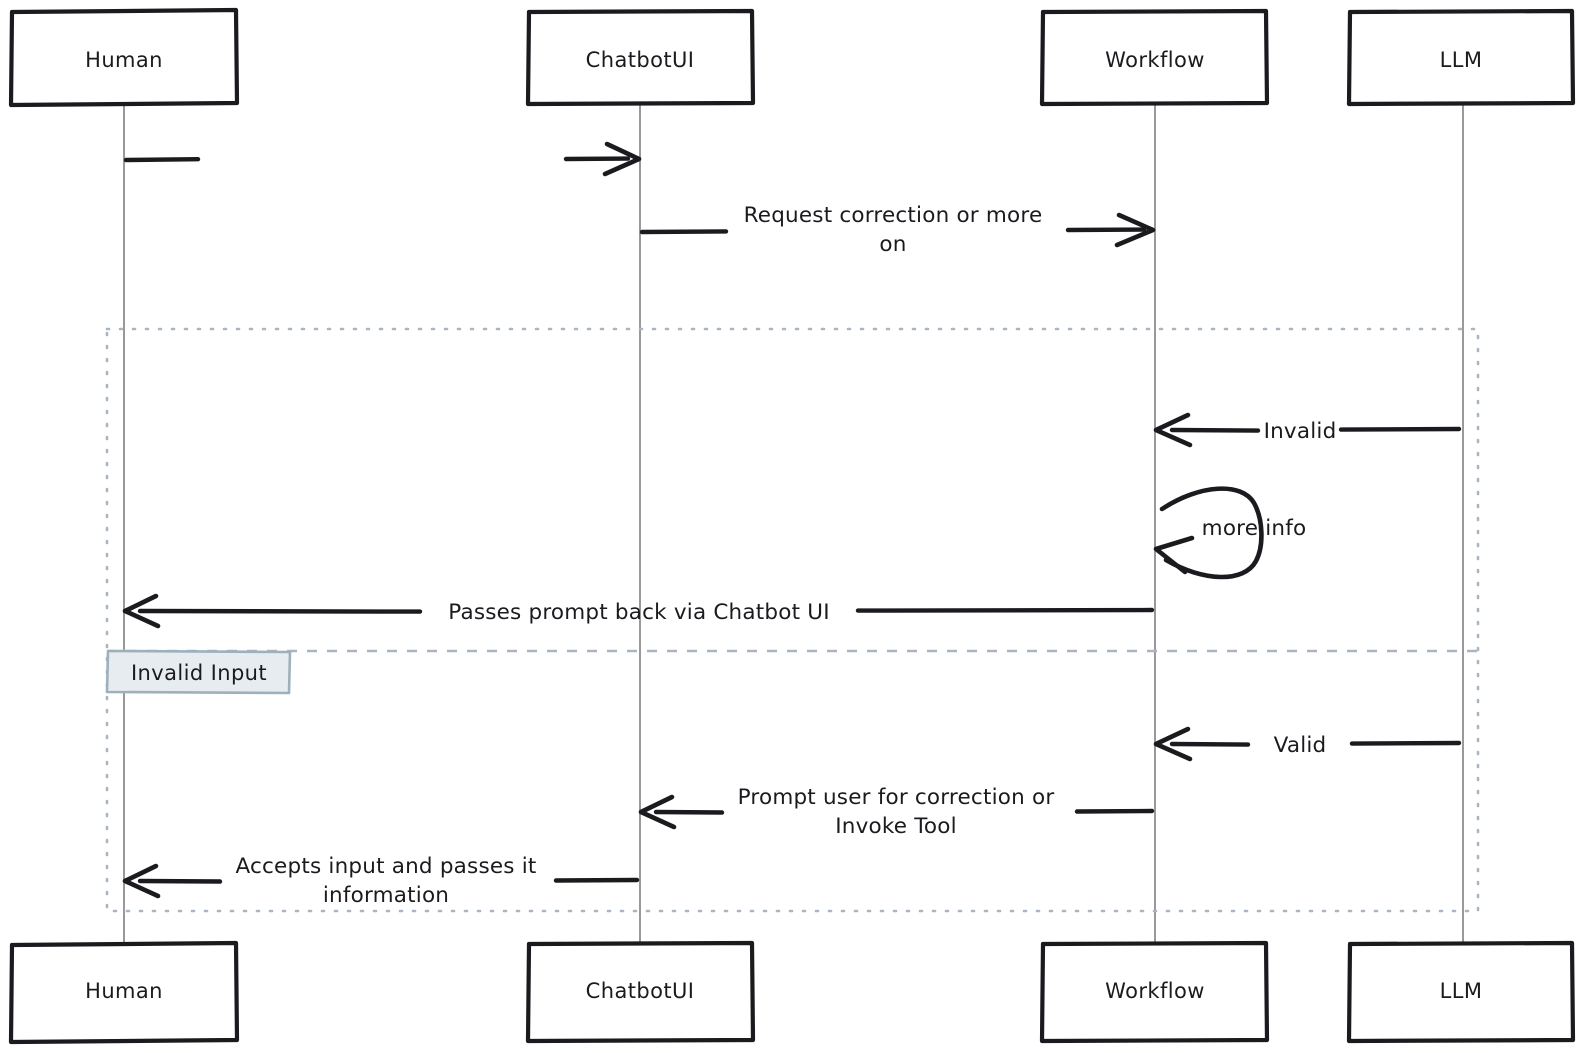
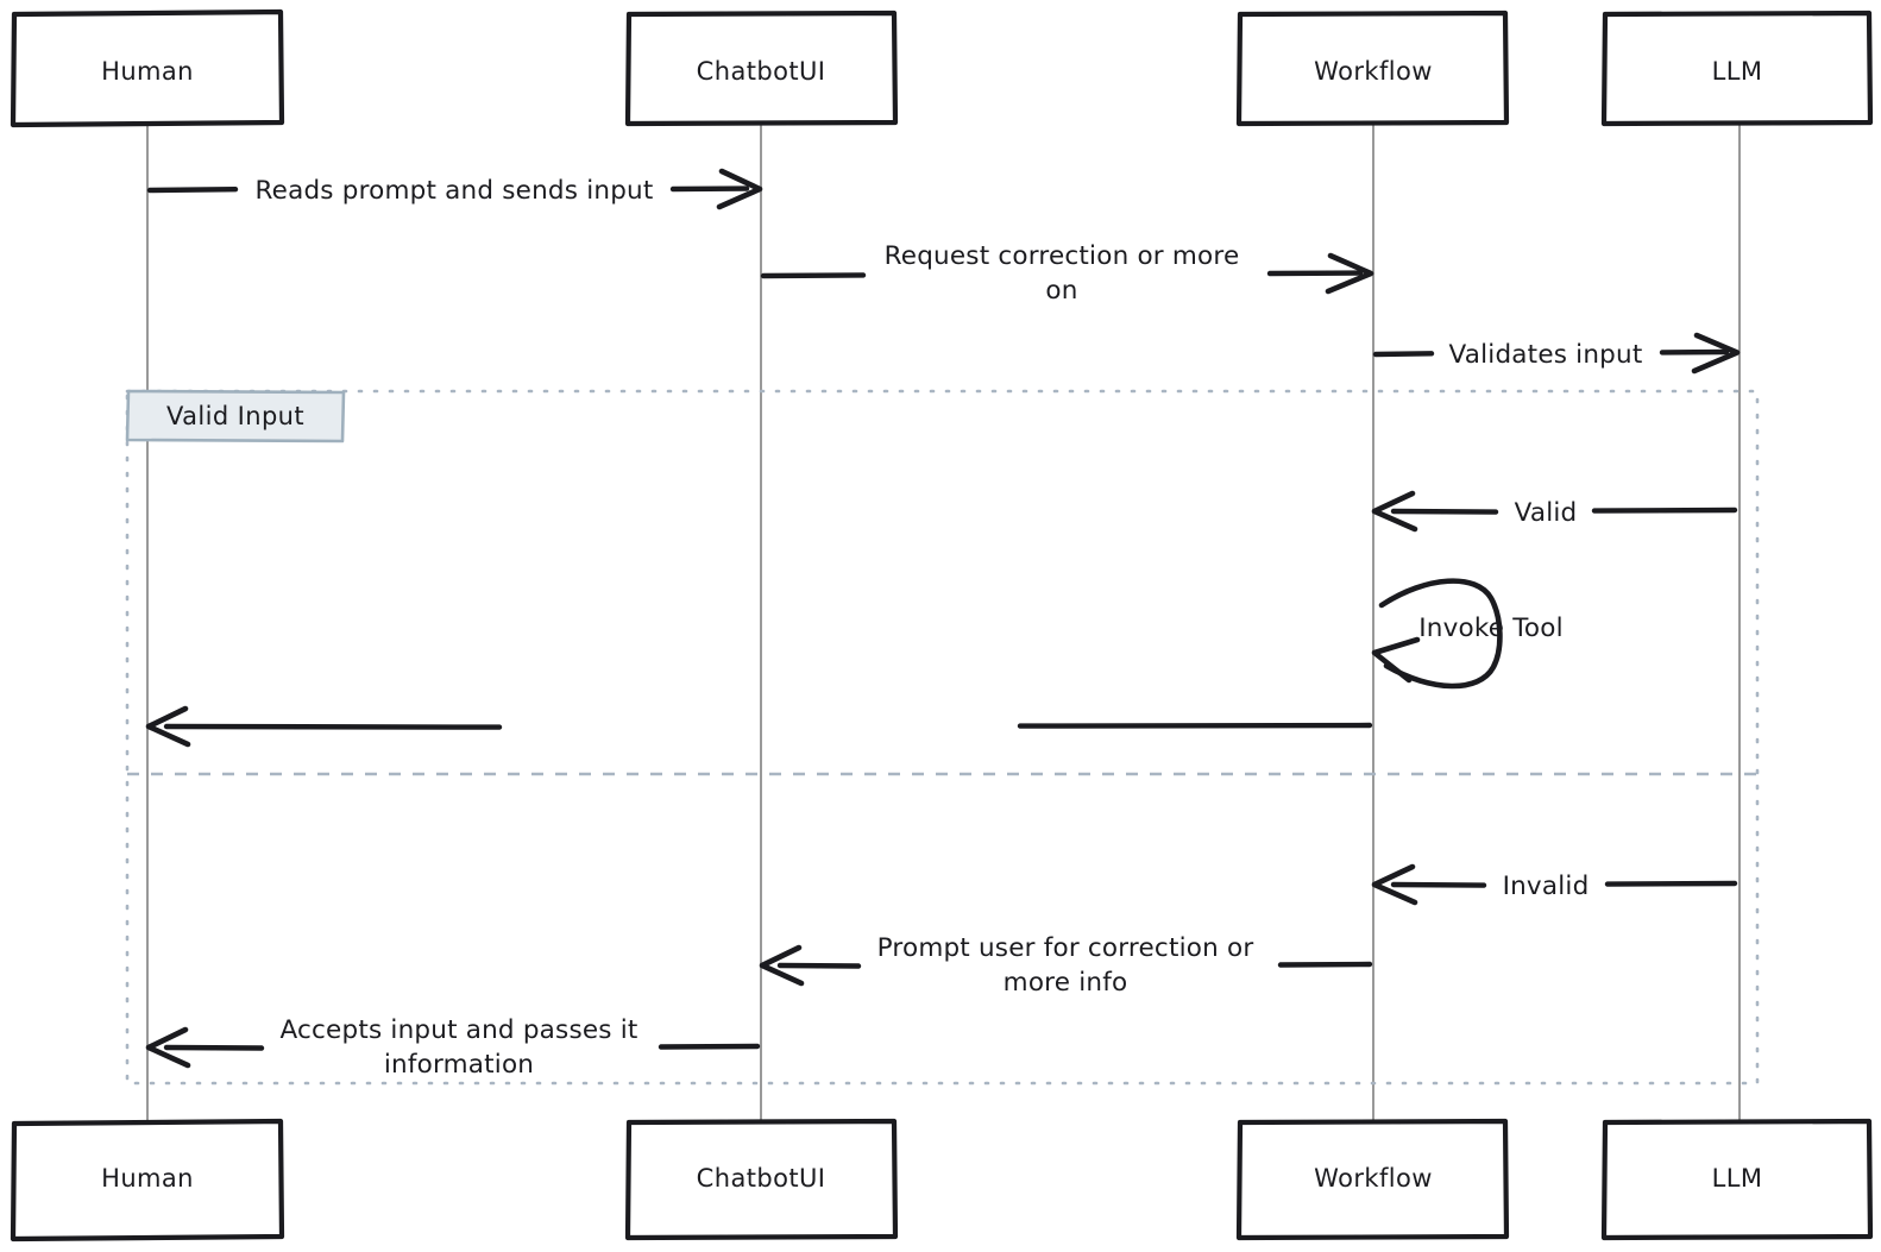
  Human
  ChatbotUI
  Workflow
  LLM
+ Reads prompt and sends input
  Request correction or more
  on
+ Validates input
+ Valid Input
- Invalid
+ Valid
- more info
+ Invoke Tool
- Passes prompt back via Chatbot UI
- Invalid Input
- Valid
+ Invalid
  Prompt user for correction or
- Invoke Tool
+ more info
  Accepts input and passes it
  information
  Human
  ChatbotUI
  Workflow
  LLM
